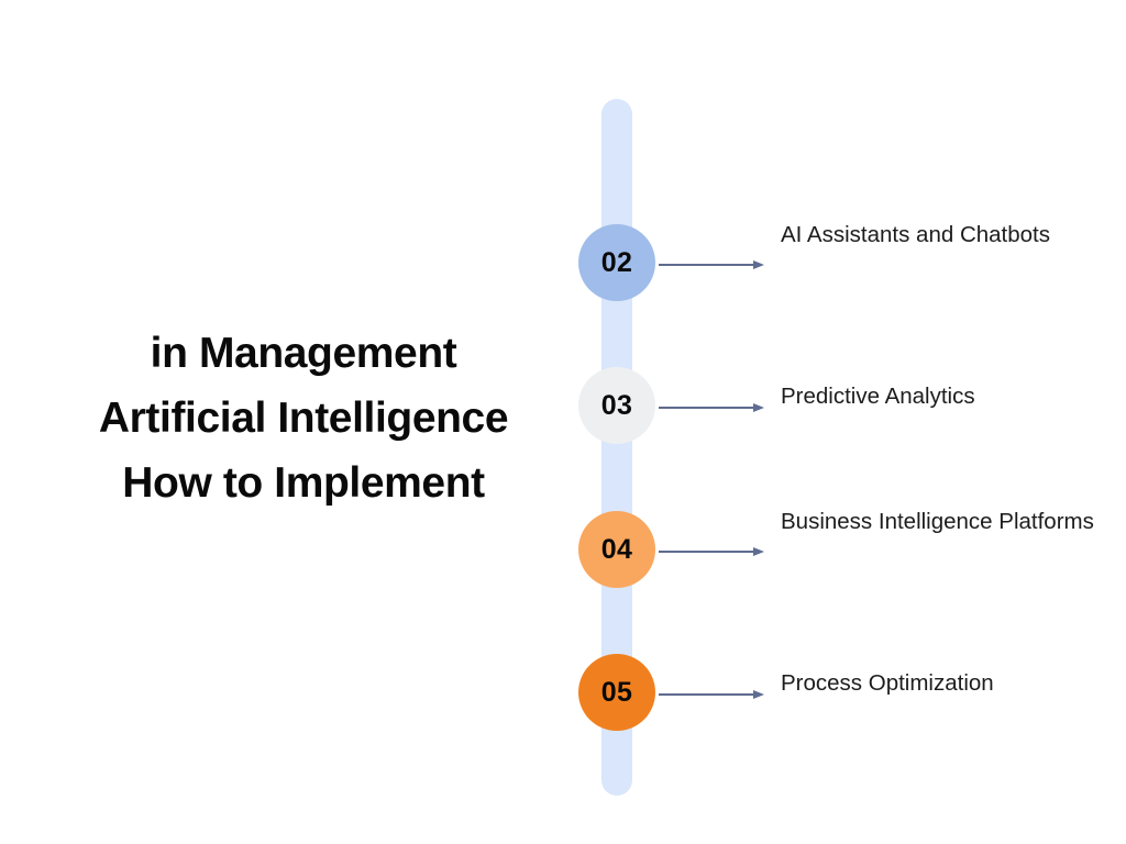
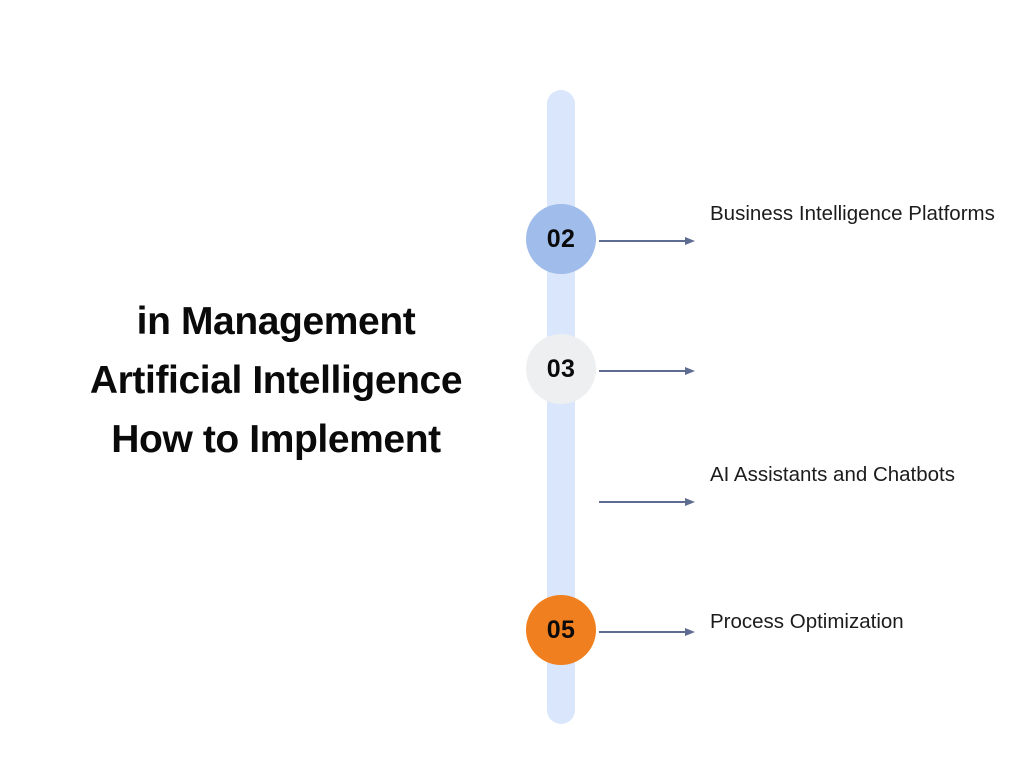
  in Management
  Artificial Intelligence
  How to Implement
  02
- AI Assistants and Chatbots
+ Business Intelligence Platforms
  03
- Predictive Analytics
- 04
- Business Intelligence Platforms
+ AI Assistants and Chatbots
  05
  Process Optimization
